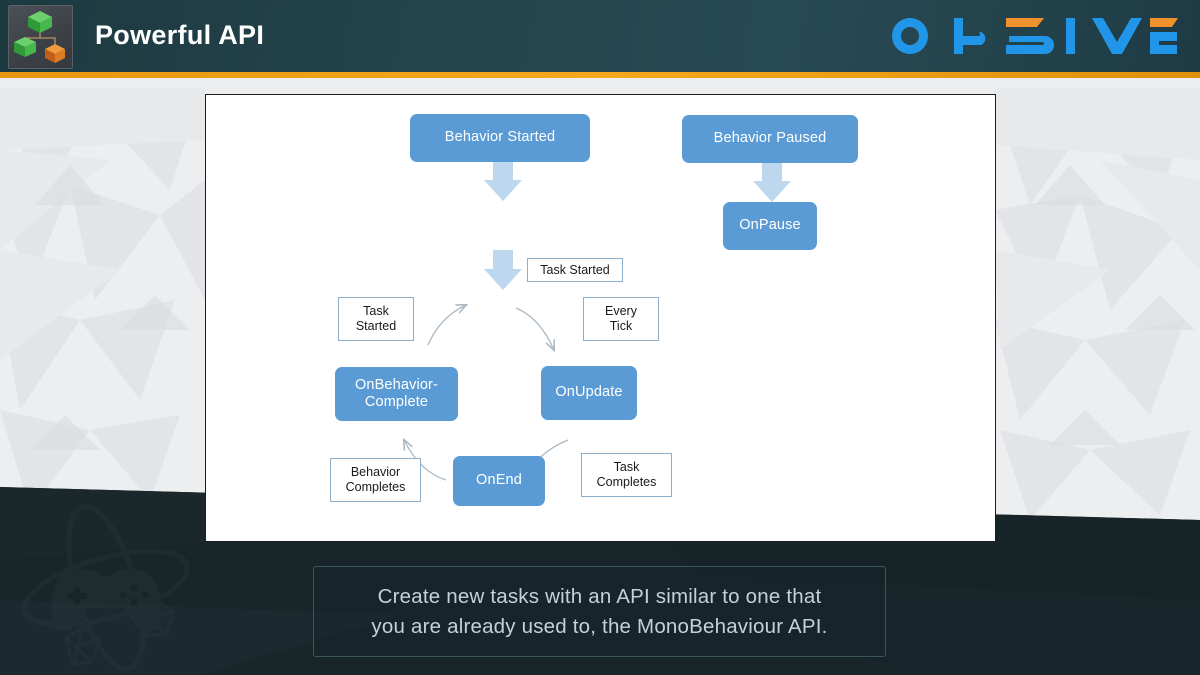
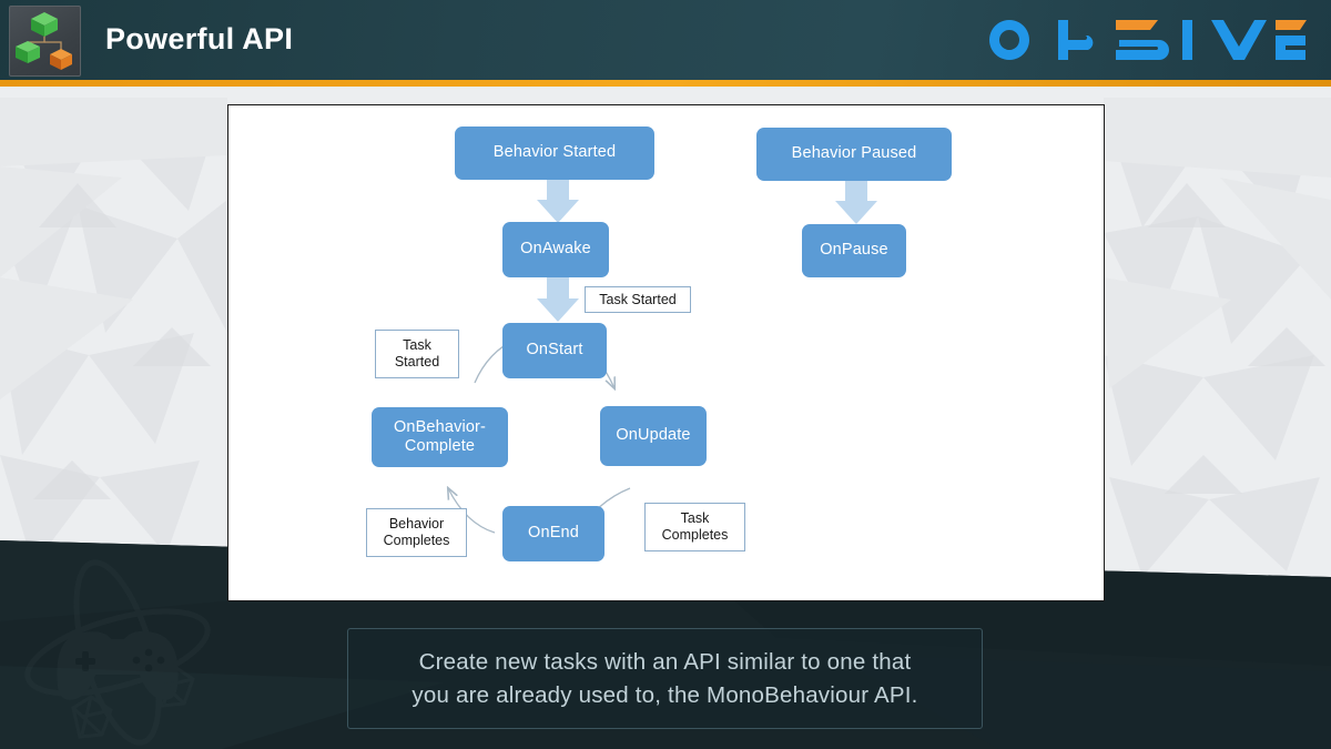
  Powerful API
  Behavior Started
  Behavior Paused
+ OnAwake
  OnPause
+ OnStart
  OnBehavior-
  Complete
  OnUpdate
  OnEnd
  Task Started
  Task
  Started
- Every
- Tick
  Behavior
  Completes
  Task
  Completes
  Create new tasks with an API similar to one that
  you are already used to, the MonoBehaviour API.
